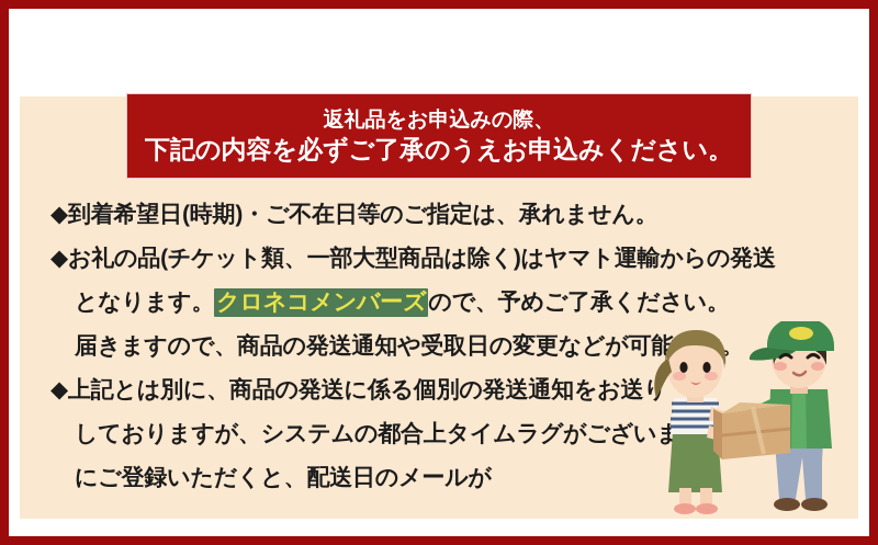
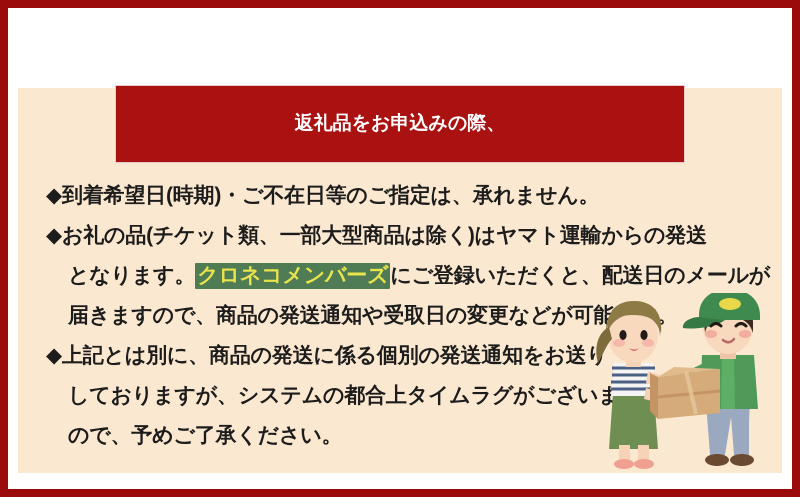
  返礼品をお申込みの際、
- 下記の内容を必ずご了承のうえお申込みください。
  ◆到着希望日(時期)・ご不在日等のご指定は、承れません。
  ◆お礼の品(チケット類、一部大型商品は除く)はヤマト運輸からの発送
- となります。クロネコメンバーズので、予めご了承ください。
+ となります。クロネコメンバーズにご登録いただくと、配送日のメールが
  届きますので、商品の発送通知や受取日の変更などが可能。
  ◆上記とは別に、商品の発送に係る個別の発送通知をお送
  しておりますが、システムの都合上タイムラグがございま
- にご登録いただくと、配送日のメールが
+ ので、予めご了承ください。
